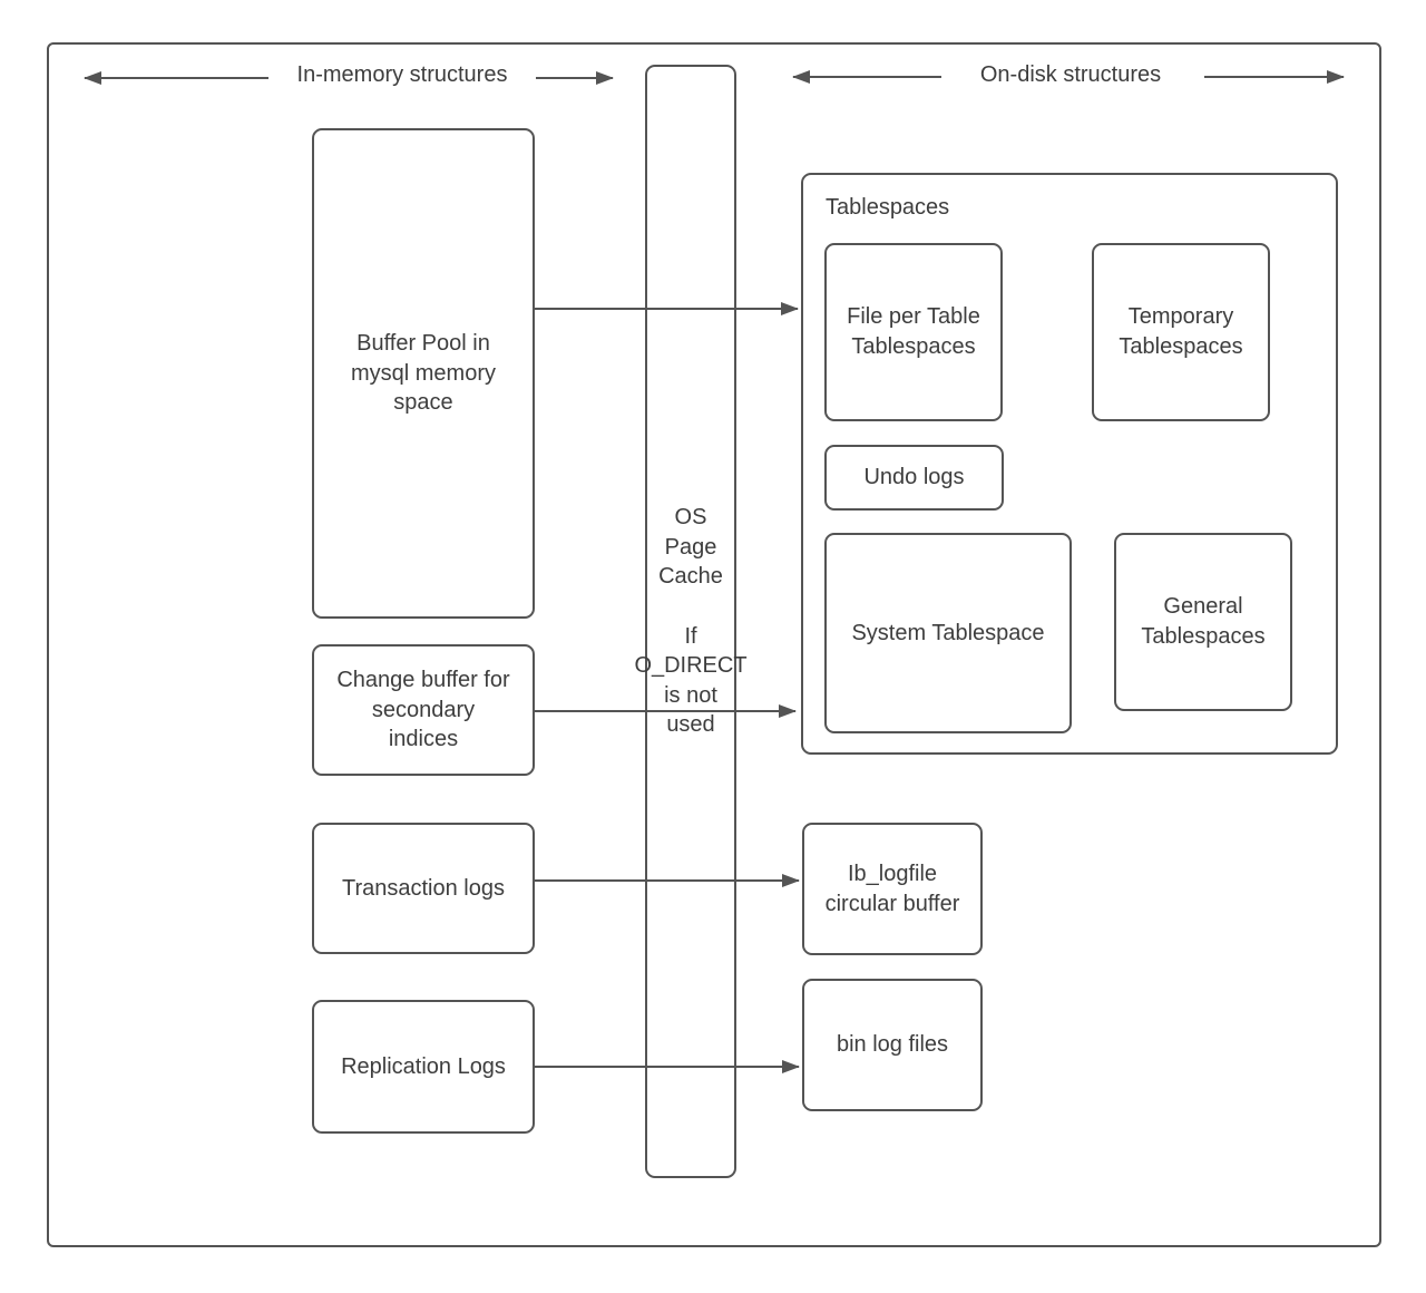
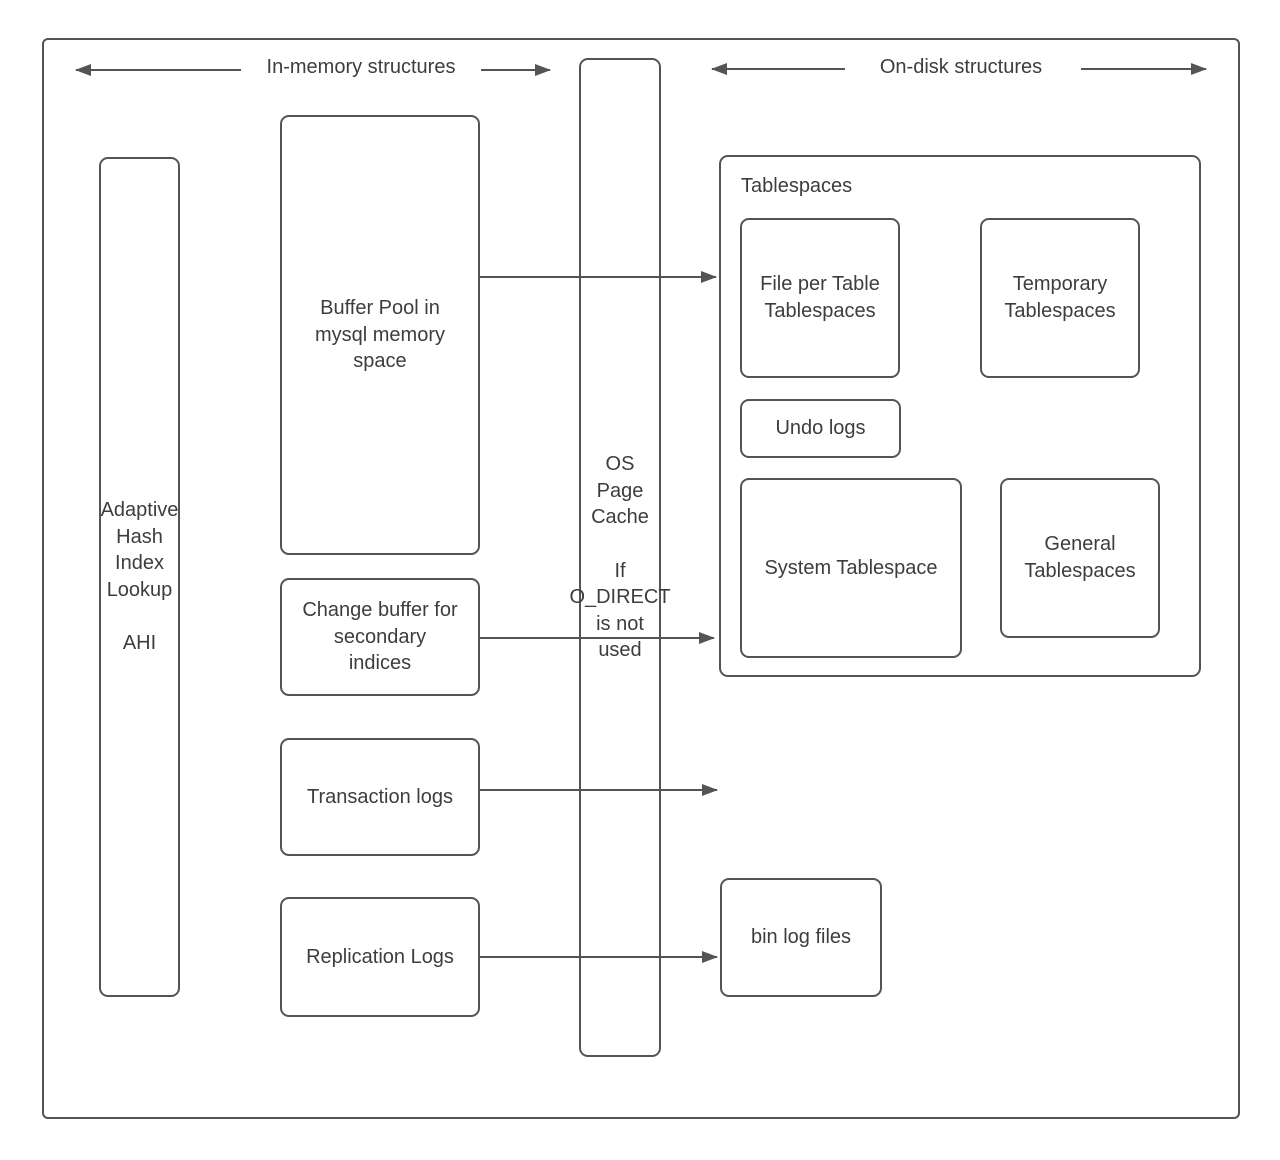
  In-memory structures
  On-disk structures
+ Adaptive
+ Hash
+ Index
+ Lookup
+ AHI
  Buffer Pool in
  mysql memory
  space
  Change buffer for
  secondary
  indices
  Transaction logs
  Replication Logs
  OS
  Page
  Cache
  If
  O_DIRECT
  is not
  used
  Tablespaces
  File per Table
  Tablespaces
  Temporary
  Tablespaces
  Undo logs
  System Tablespace
  General
  Tablespaces
- Ib_logfile
- circular buffer
  bin log files
